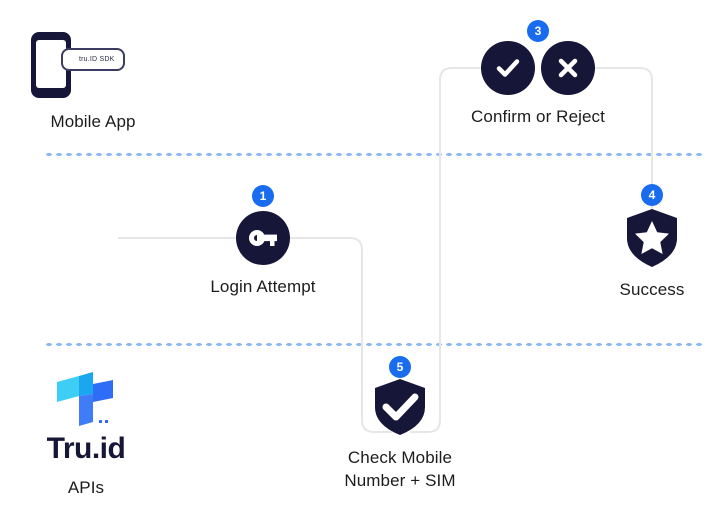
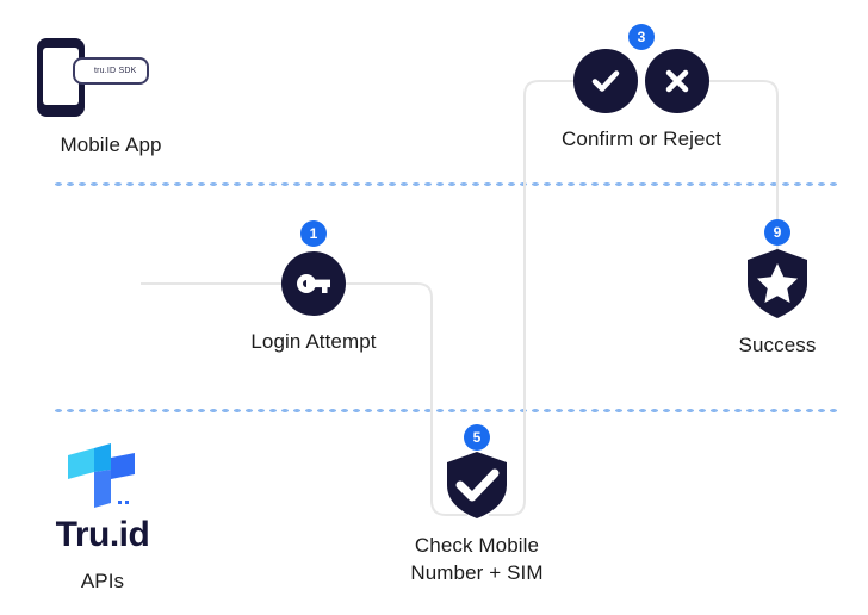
  Mobile App
  Confirm or Reject
  3
  Login Attempt
  1
  Success
- 4
+ 9
  Tru.id
  APIs
  Check Mobile
  Number + SIM
  5
